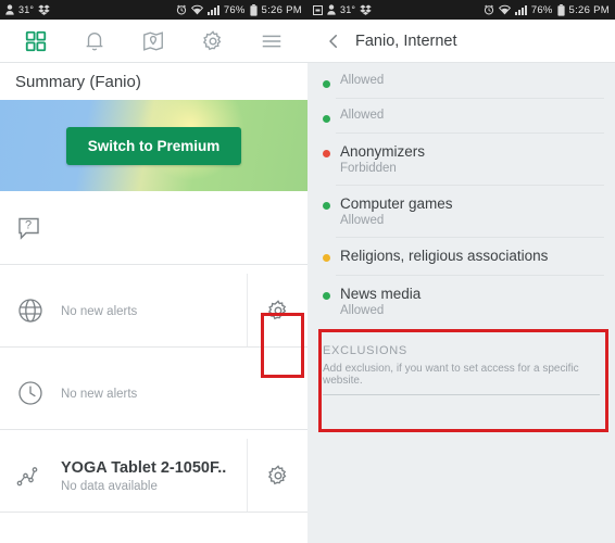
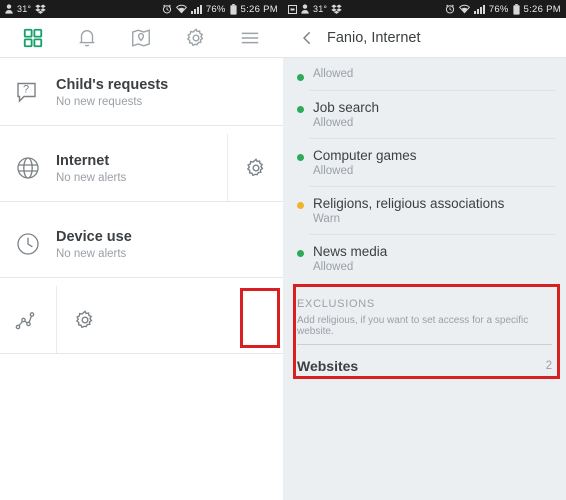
  31°
  76%
  5:26 PM
- Summary (Fanio)
- Switch to Premium
  ?
+ Child's requests
+ No new requests
+ Internet
  No new alerts
+ Device use
  No new alerts
- YOGA Tablet 2-1050F..
- No data available
  31°
  76%
  5:26 PM
  Fanio, Internet
  Allowed
+ Job search
  Allowed
- Anonymizers
- Forbidden
  Computer games
  Allowed
  Religions, religious associations
+ Warn
  News media
  Allowed
  EXCLUSIONS
- Add exclusion, if you want to set access for a specific website.
+ Add religious, if you want to set access for a specific website.
+ Websites
+ 2
